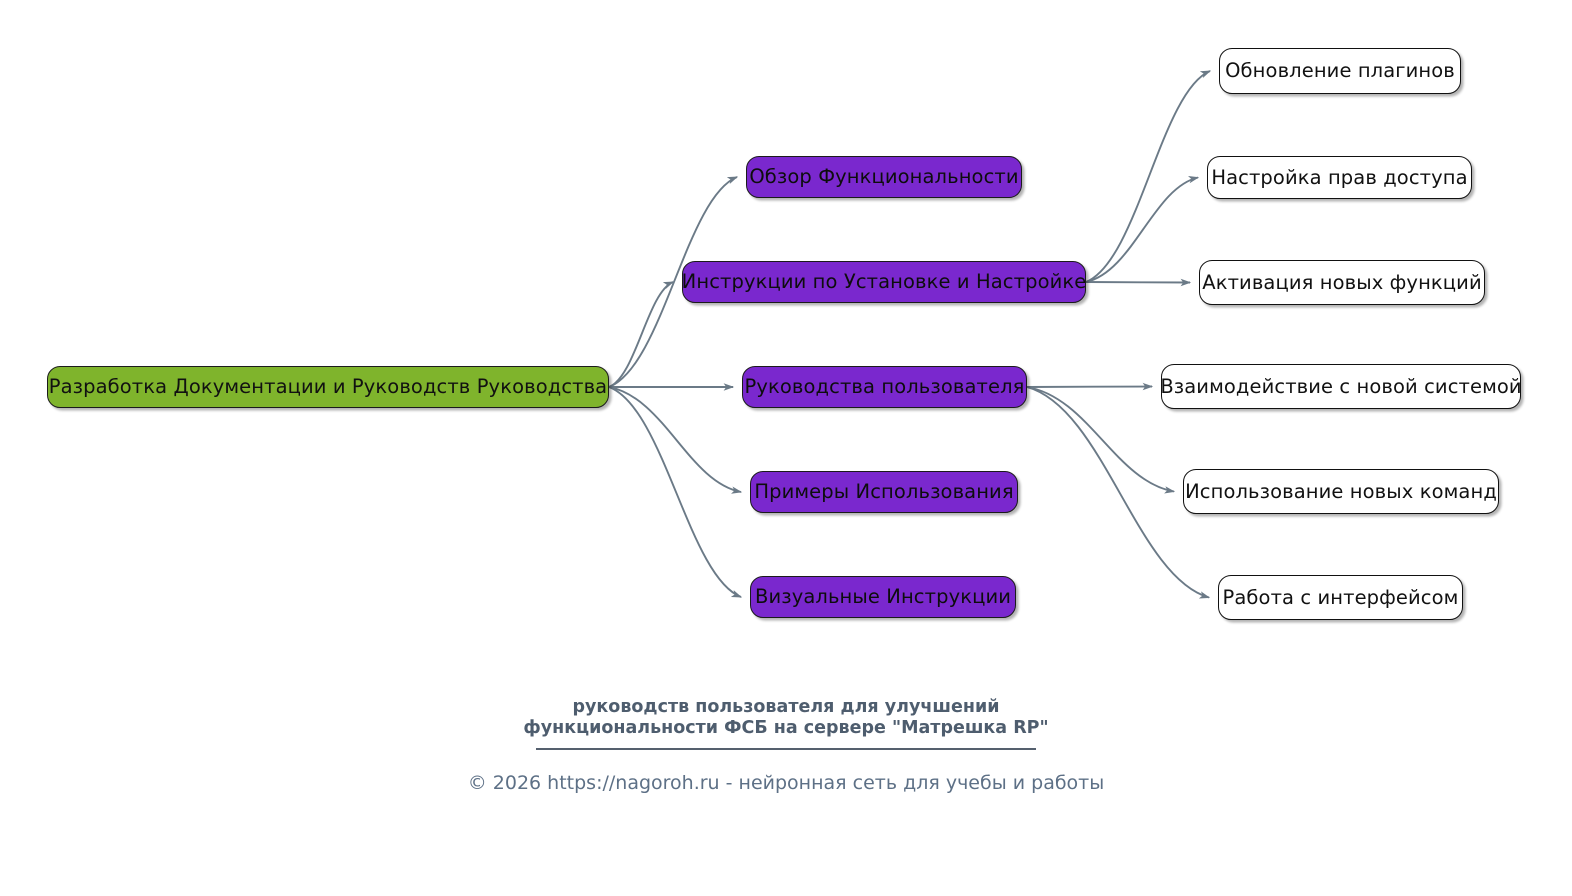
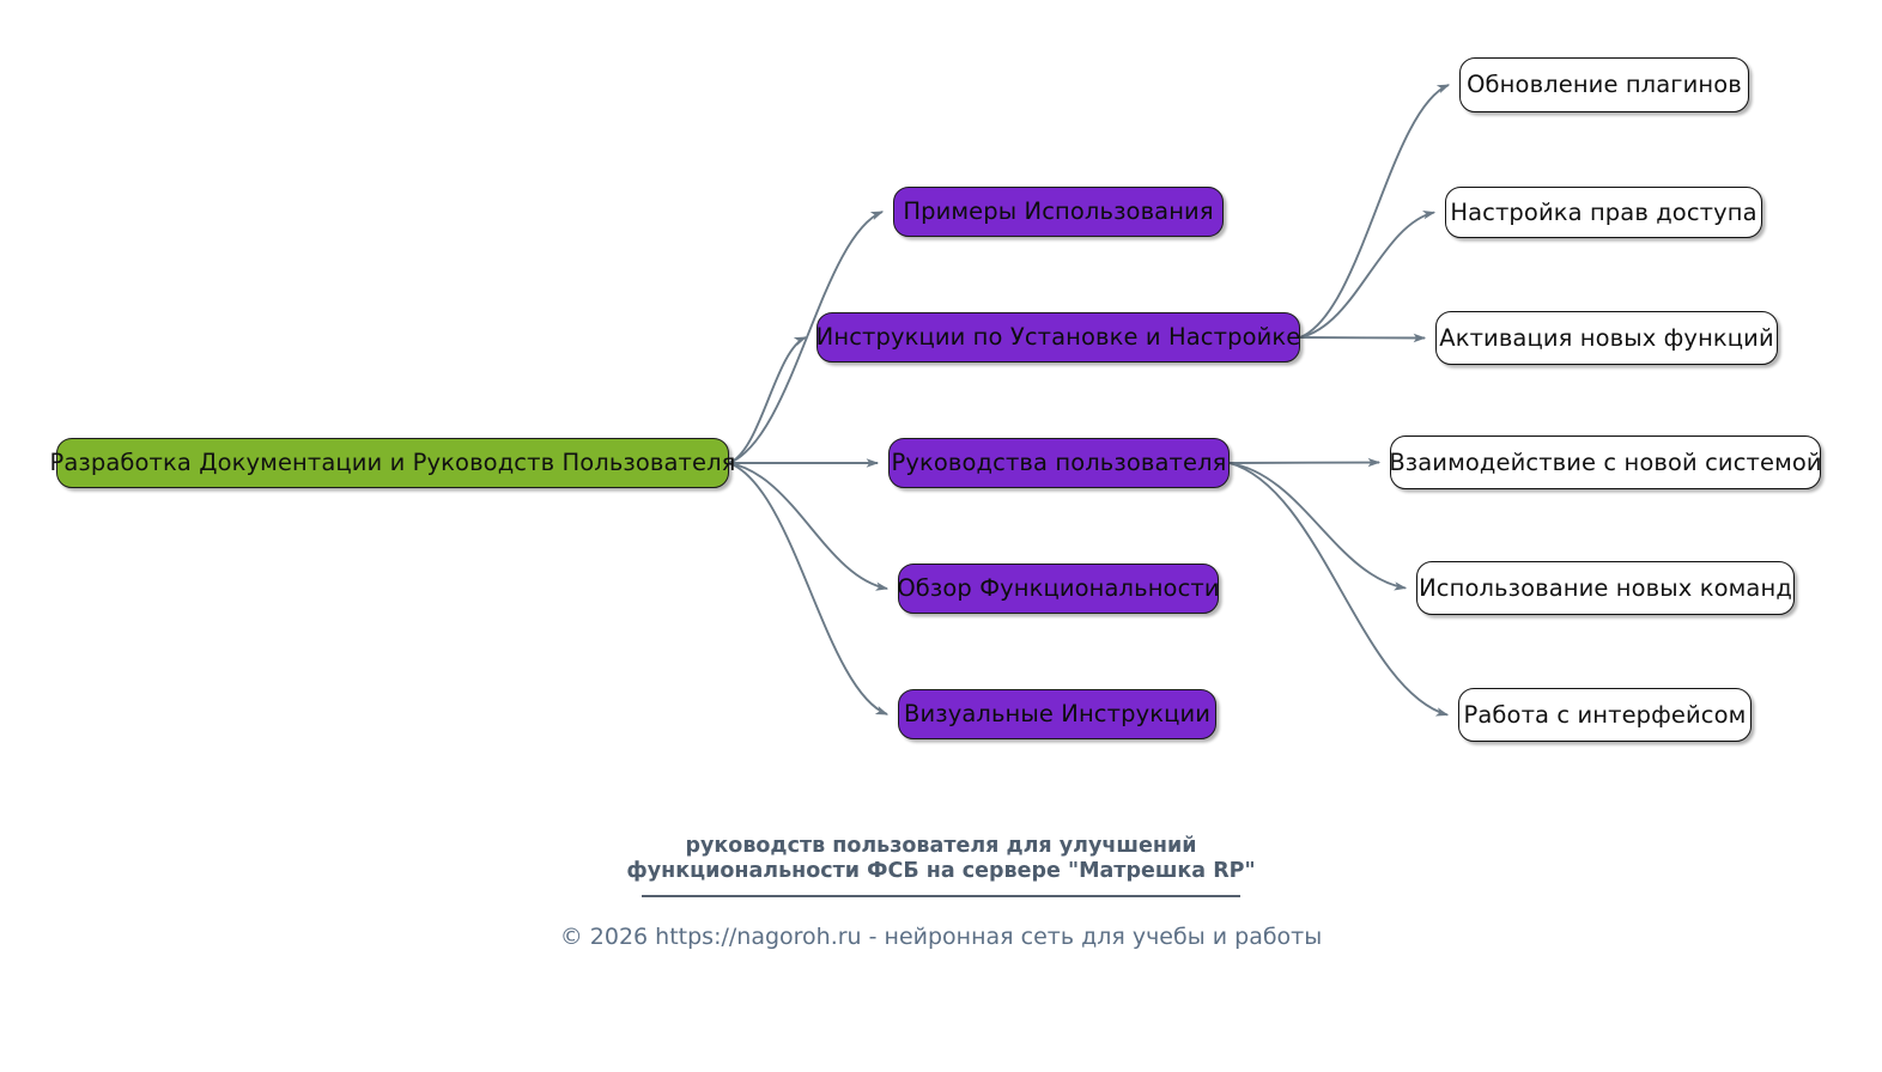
- Разработка Документации и Руководств Руководства
+ Разработка Документации и Руководств Пользователя
- Обзор Функциональности
+ Примеры Использования
  Инструкции по Установке и Настройке
  Руководства пользователя
- Примеры Использования
+ Обзор Функциональности
  Визуальные Инструкции
  Обновление плагинов
  Настройка прав доступа
  Активация новых функций
  Взаимодействие с новой системой
  Использование новых команд
  Работа с интерфейсом
  руководств пользователя для улучшений
  функциональности ФСБ на сервере "Матрешка RP"
  © 2026 https://nagoroh.ru - нейронная сеть для учебы и работы
